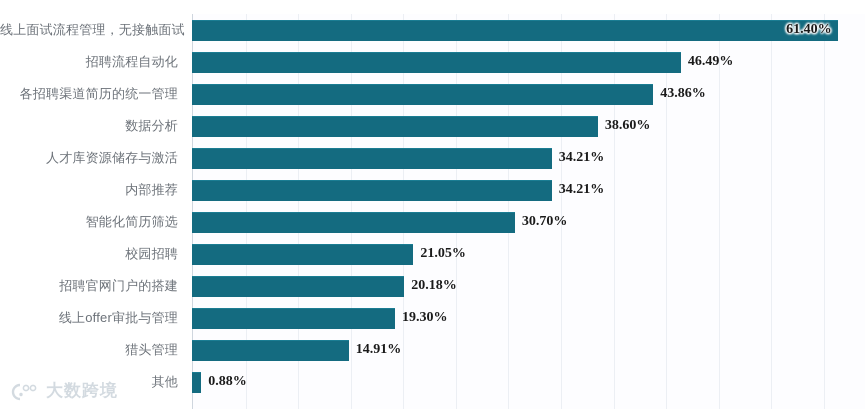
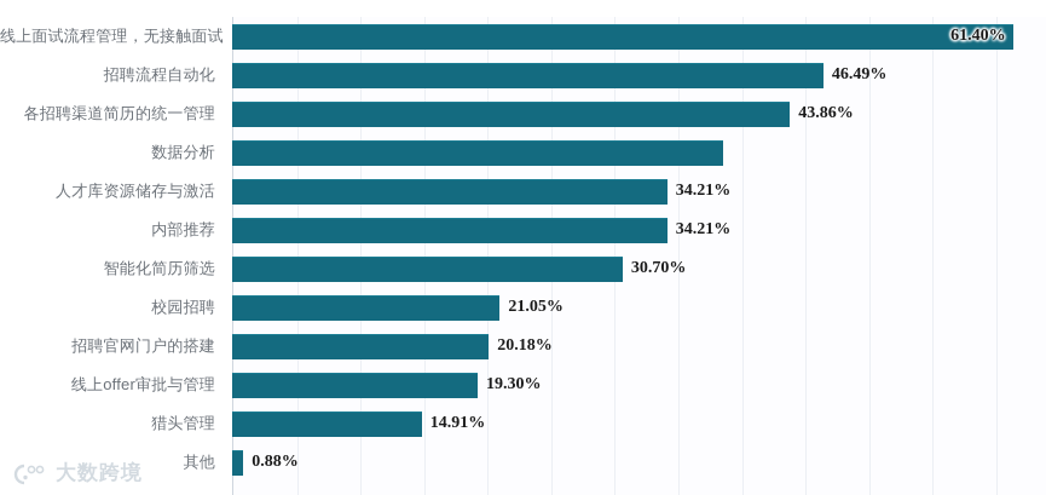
  线上面试流程管理，无接触面试
  61.40%
  招聘流程自动化
  46.49%
  各招聘渠道简历的统一管理
  43.86%
  数据分析
- 38.60%
  人才库资源储存与激活
  34.21%
  内部推荐
  34.21%
  智能化简历筛选
  30.70%
  校园招聘
  21.05%
  招聘官网门户的搭建
  20.18%
  线上offer审批与管理
  19.30%
  猎头管理
  14.91%
  其他
  0.88%
  大数跨境
